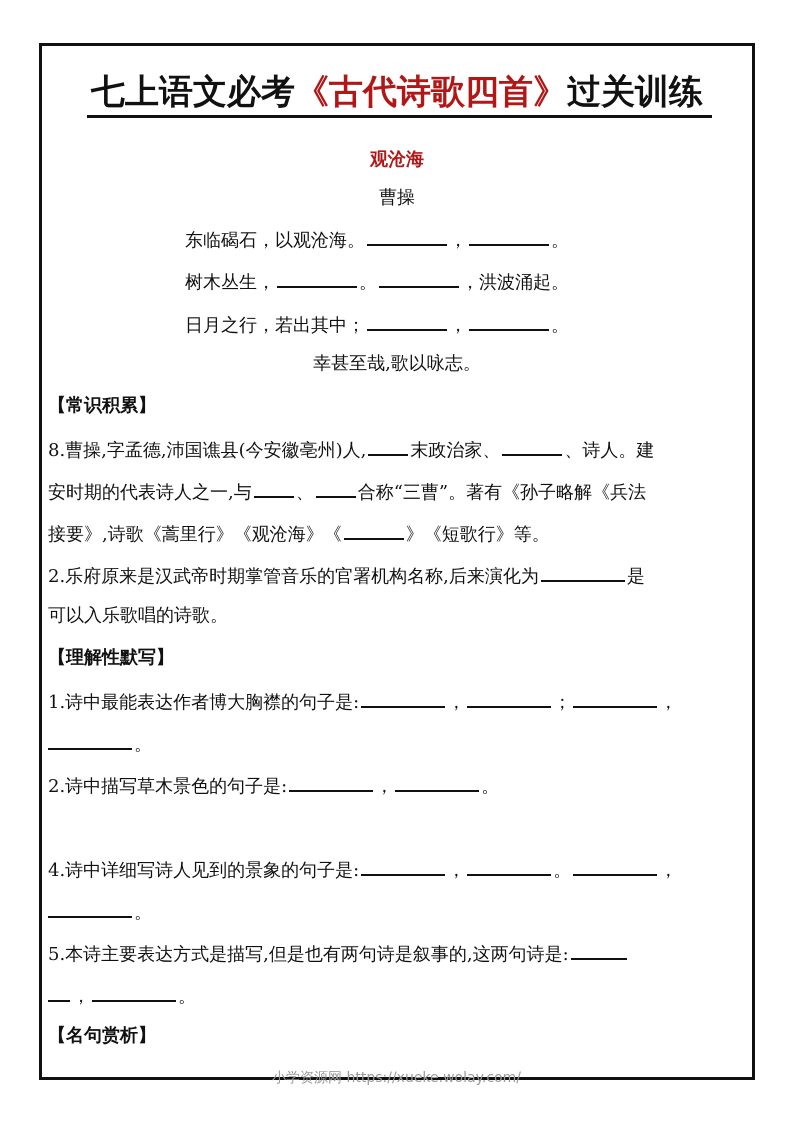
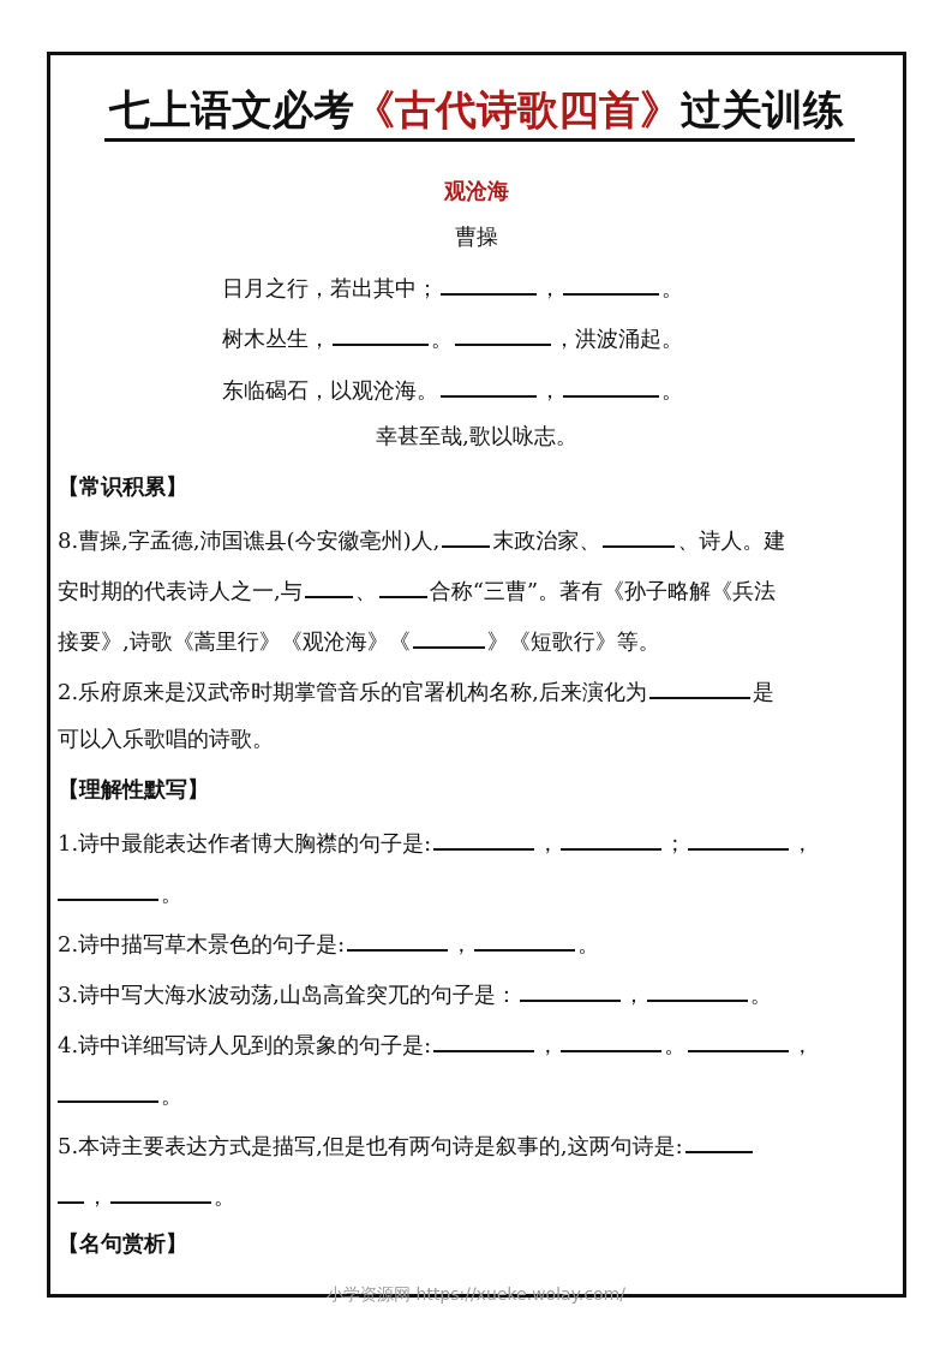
  七上语文必考《古代诗歌四首》过关训练
  观沧海
  曹操
- 东临碣石，以观沧海。 ， 。
+ 日月之行，若出其中； ， 。
  树木丛生， 。 ，洪波涌起。
- 日月之行，若出其中； ， 。
+ 东临碣石，以观沧海。 ， 。
  幸甚至哉,歌以咏志。
  【常识积累】
  8.曹操,字孟德,沛国谯县(今安徽亳州)人, 末政治家、 、诗人。建
  安时期的代表诗人之一,与 、 合称“三曹”。著有《孙子略解《兵法
  接要》,诗歌《蒿里行》《观沧海》《 》《短歌行》等。
  2.乐府原来是汉武帝时期掌管音乐的官署机构名称,后来演化为 是
  可以入乐歌唱的诗歌。
  【理解性默写】
  1.诗中最能表达作者博大胸襟的句子是: ， ； ，
  。
  2.诗中描写草木景色的句子是: ， 。
+ 3.诗中写大海水波动荡,山岛高耸突兀的句子是： ， 。
  4.诗中详细写诗人见到的景象的句子是: ， 。 ，
  。
  5.本诗主要表达方式是描写,但是也有两句诗是叙事的,这两句诗是:
  ， 。
  【名句赏析】
  小学资源网 https://xueke.wolay.com/
